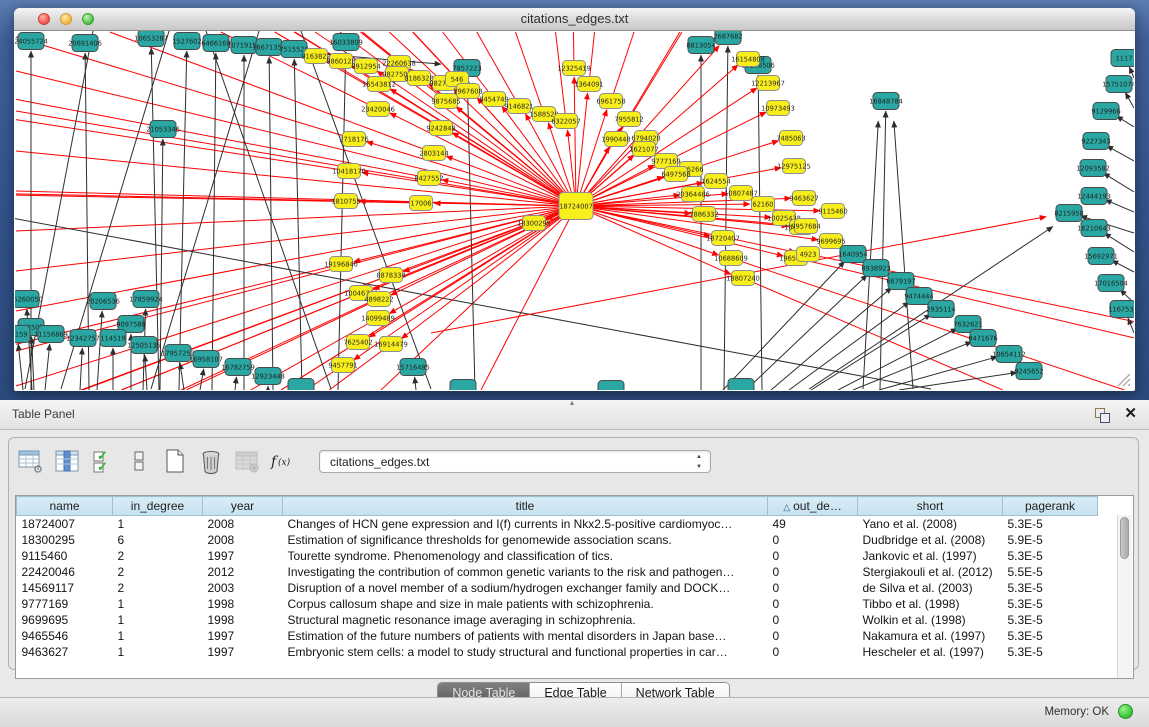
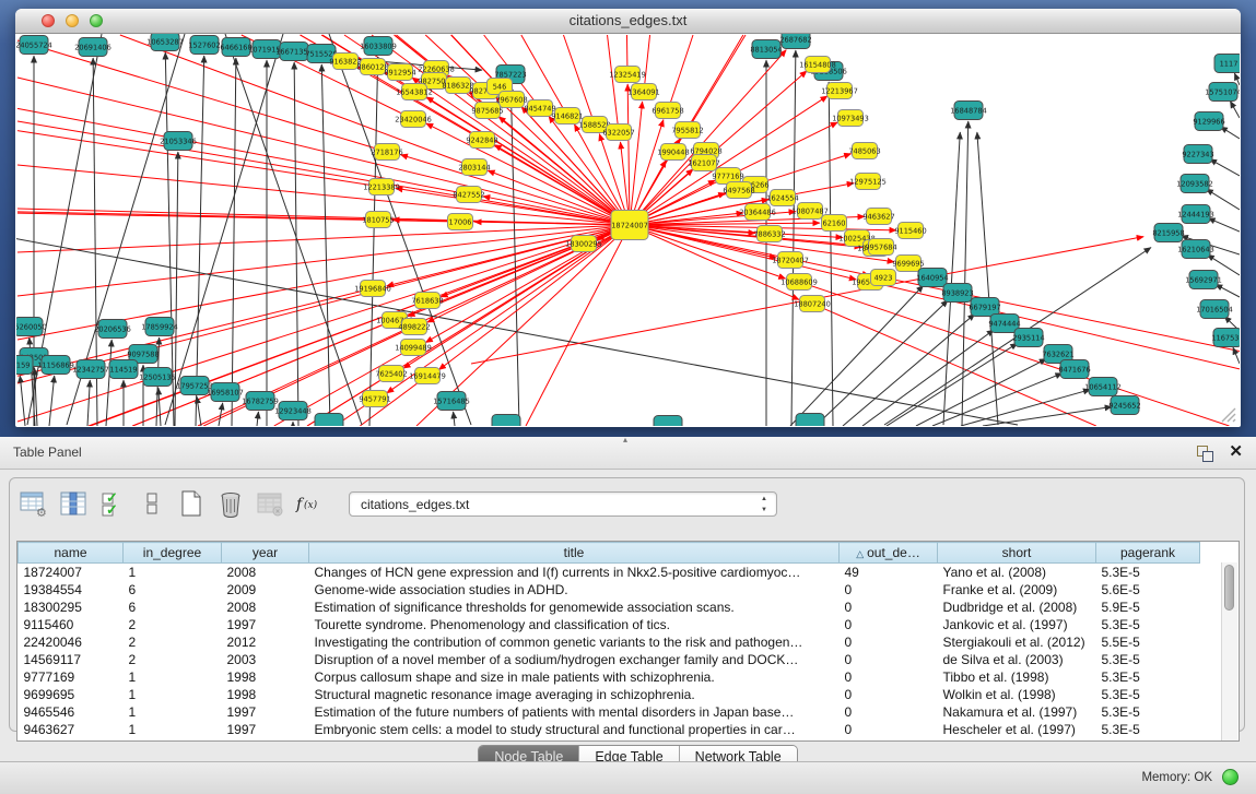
  citations_edges.txt
  18724007
  18300295
  24055724
  20691406
  10653287
  1527602
  6466160
  1071915
  1667135
  751552
  16033809
  2687682
  8813054
  7857223
  16848784
  21053346
  9163822
  8860128
  8912954
  22260638
  982750
  16543812
  8186328
  546
  2967608
  9875685
  8454749
  9146821
  158852
  6322057
  12325419
  1364091
  23420046
  9242848
  2718176
  2803144
- 10418170
+ 12213389
  8427552
  1810755
  17006
  6961758
  7955812
  1990448
  6794028
  1621077
  9777169
  6497568
  1624554
  20364486
  10807487
  62160
  7886332
  1002543
  18720407
  10688609
  18807240
  16154808
  12213967
  10973493
  7485063
  12975125
  9463627
  9115460
  9957684
  9699695
  4923
  19196840
- 8878334
+ 7618638
  100467
  4898222
  14099489
  7625402
  16914479
  9457791
  1640954
  8938923
  6679197
  9474444
  2935114
  7632621
  8471676
  10654112
  9245652
  1117
  15751074
  9129966
  9227343
  12093582
  12444193
  8215958
  16210643
  15692971
  17016504
  116753
  5260050
  20206536
  17859924
  9097588
  11156869
  12342757
  114519
  12505135
  1795725
  16958107
  16782759
  12923448
  15716485
  ▴
  Table Panel
  ✕
  ⚙
  ✓
  ✓
  f
  (x)
  citations_edges.txt
  name	in_degree	year	title	△ out_de…	short	pagerank
  18724007	1	2008	Changes of HCN gene expression and I(f) currents in Nkx2.5-positive cardiomyoc…	49	Yano et al. (2008)	5.3E-5
+ 19384554	6	2009	Genome-wide association studies in ADHD.	0	Franke et al. (2009)	5.6E-5
  18300295	6	2008	Estimation of significance thresholds for genomewide association scans.	0	Dudbridge et al. (2008)	5.9E-5
  9115460	2	1997	Tourette syndrome. Phenomenology and classification of tics.	0	Jankovic et al. (1997)	5.3E-5
  22420046	2	2012	Investigating the contribution of common genetic variants to the risk and pathogen…	0	Stergiakouli et al. (2012)	5.5E-5
  14569117	2	2003	Disruption of a novel member of a sodium/hydrogen exchanger family and DOCK…	0	de Silva et al. (2003)	5.3E-5
  9777169	1	1998	Corpus callosum shape and size in male patients with schizophrenia.	0	Tibbo et al. (1998)	5.3E-5
  9699695	1	1998	Structural magnetic resonance image averaging in schizophrenia.	0	Wolkin et al. (1998)	5.3E-5
  9465546	1	1997	Estimation of the future numbers of patients with mental disorders in Japan base…	0	Nakamura et al. (1997)	5.3E-5
  9463627	1	1997	Embryonic stem cells: a model to study structural and functional properties in car…	0	Hescheler et al. (1997)	5.3E-5
  Node Table
  Edge Table
  Network Table
  Memory: OK
